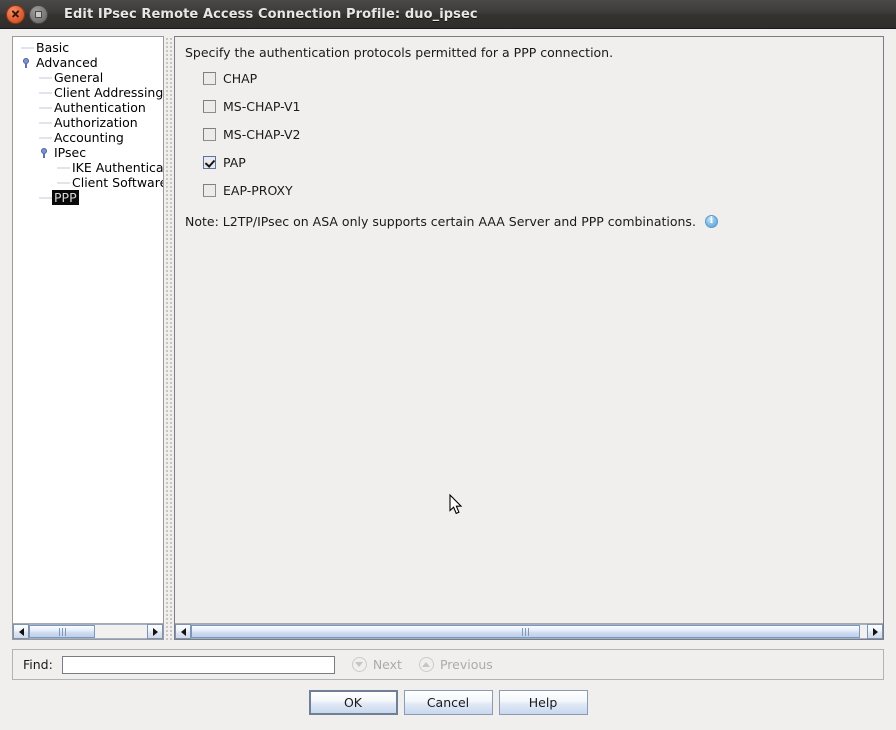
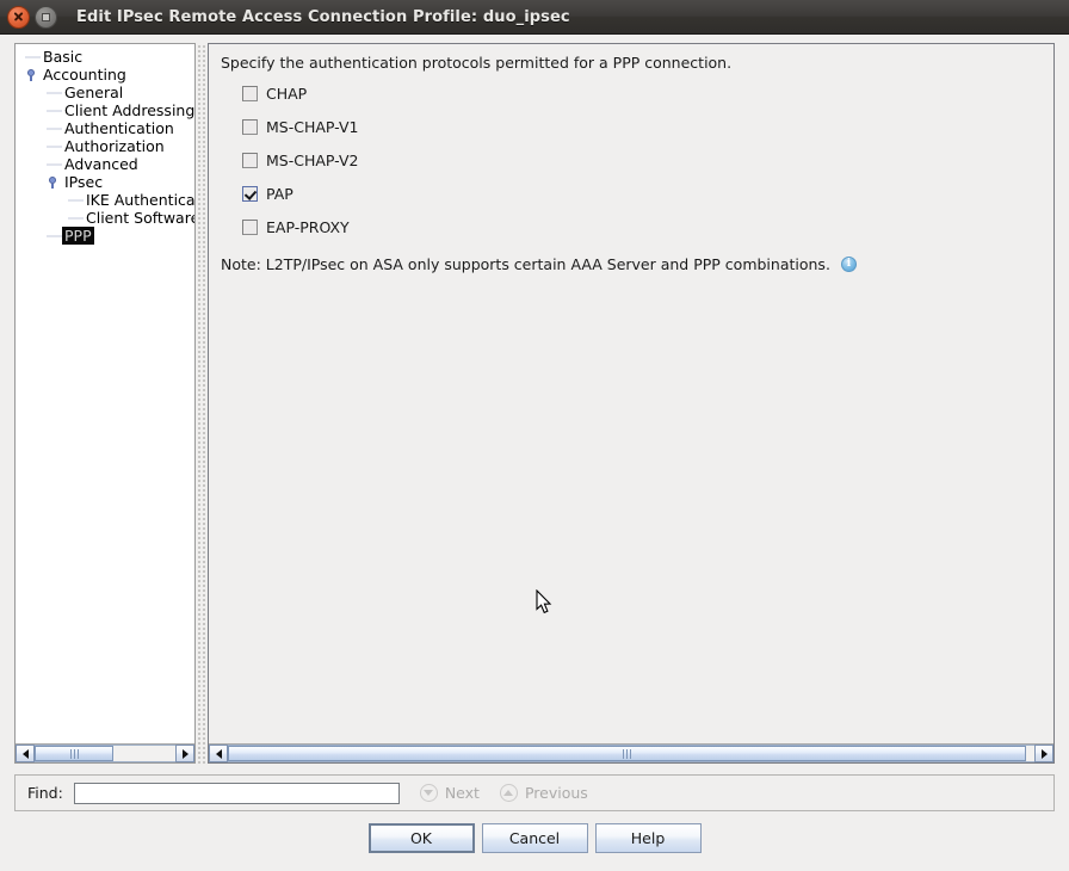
  Edit IPsec Remote Access Connection Profile: duo_ipsec
  Basic
- Advanced
+ Accounting
  General
  Client Addressing
  Authentication
  Authorization
- Accounting
+ Advanced
  IPsec
  IKE Authentica
  Client Softwar
  PPP
  Specify the authentication protocols permitted for a PPP connection.
  CHAP
  MS-CHAP-V1
  MS-CHAP-V2
  PAP
  EAP-PROXY
  Note: L2TP/IPsec on ASA only supports certain AAA Server and PPP combinations.
  Find:
  Next
  Previous
  OK
  Cancel
  Help
